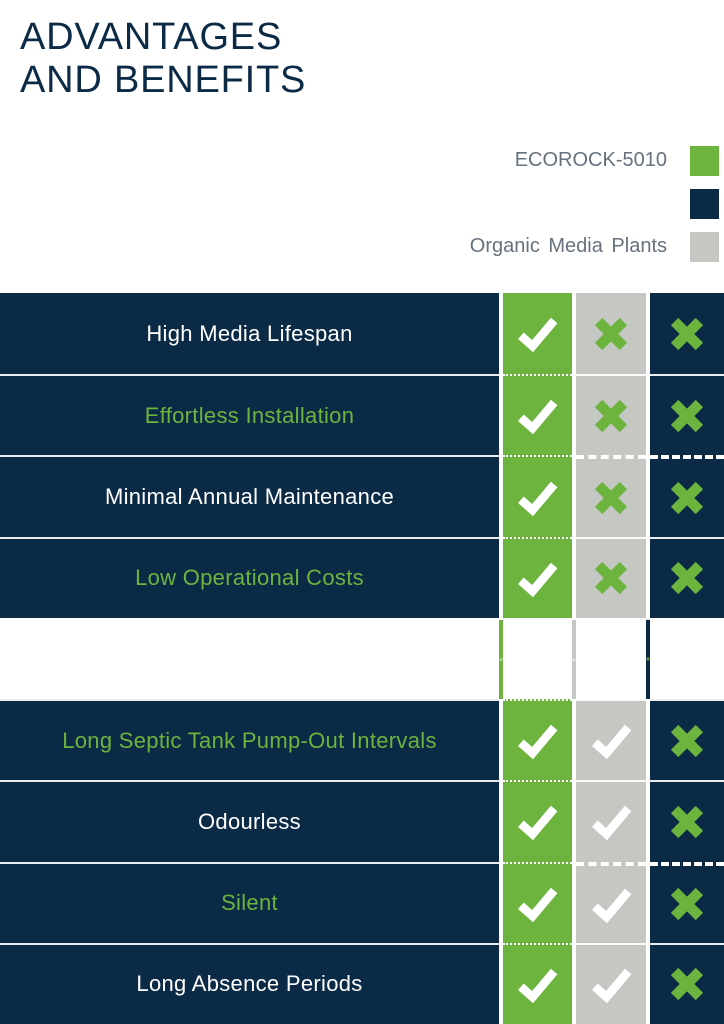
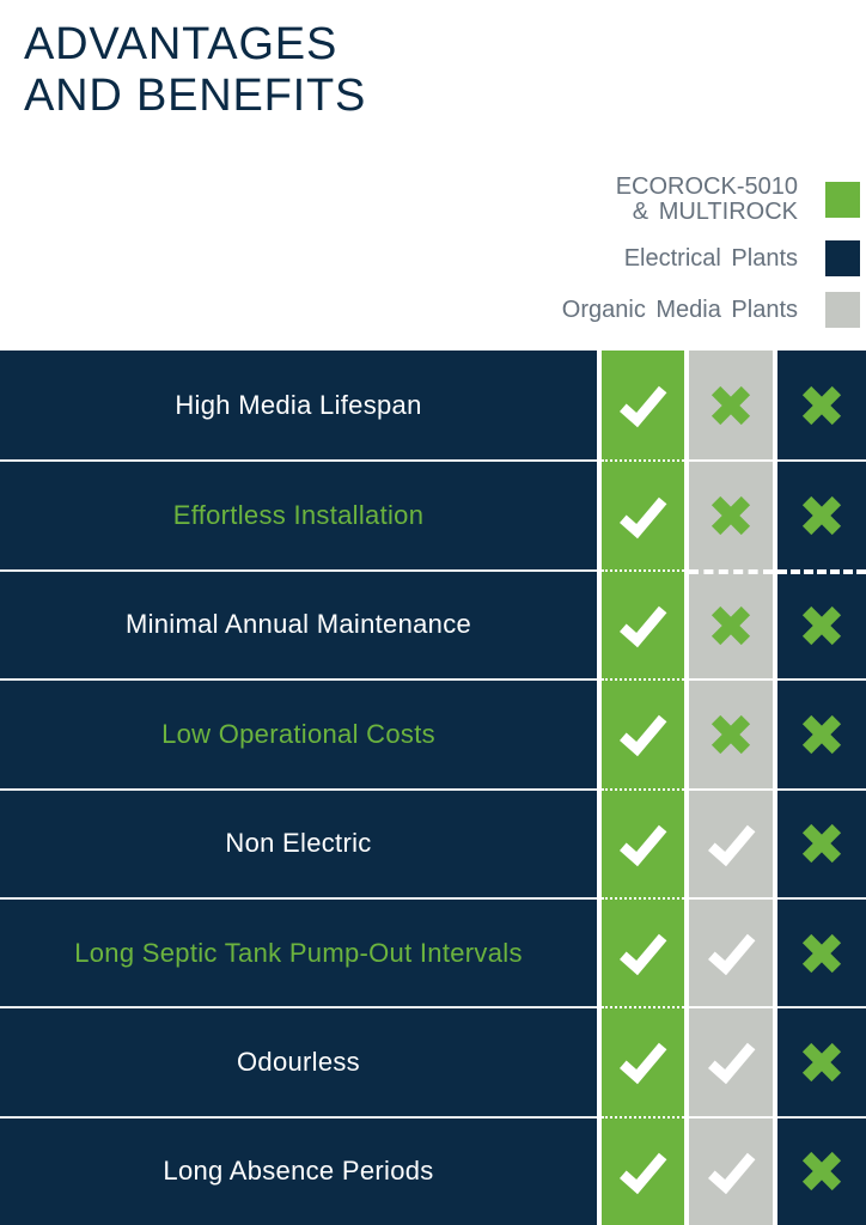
  ADVANTAGES
  AND BENEFITS
  ECOROCK-5010
+ & MULTIROCK
+ Electrical Plants
  Organic Media Plants
  High Media Lifespan
  Effortless Installation
  Minimal Annual Maintenance
  Low Operational Costs
+ Non Electric
  Long Septic Tank Pump-Out Intervals
  Odourless
- Silent
  Long Absence Periods
